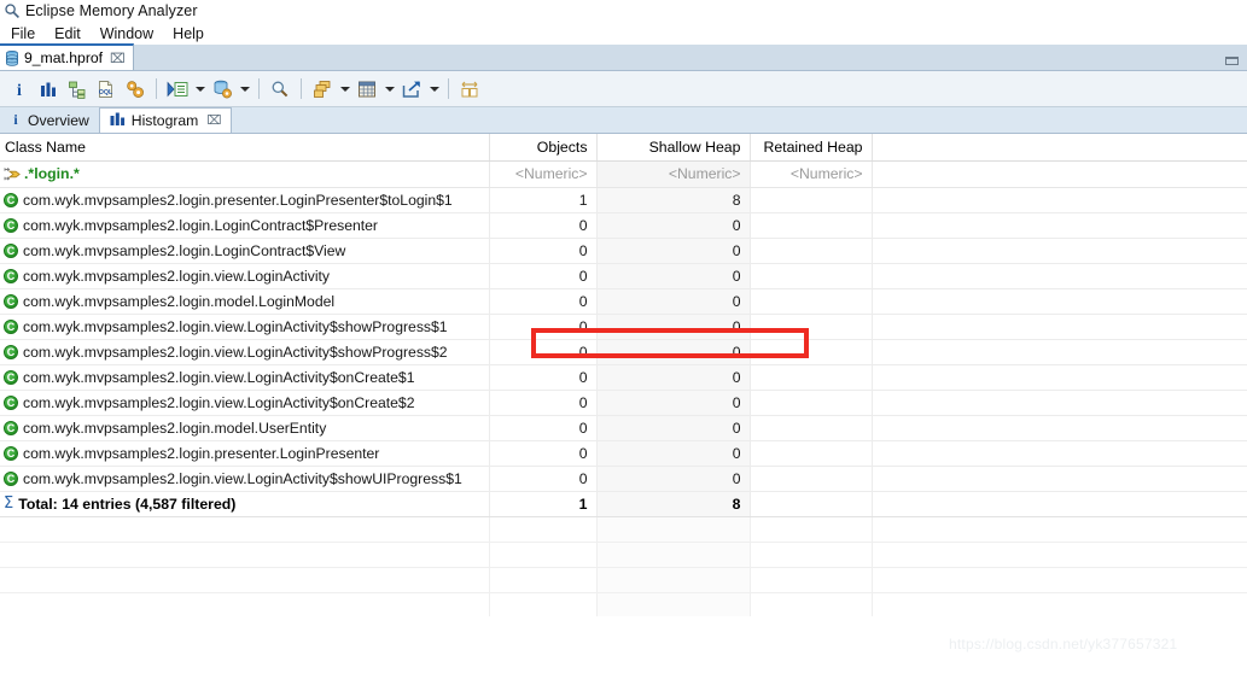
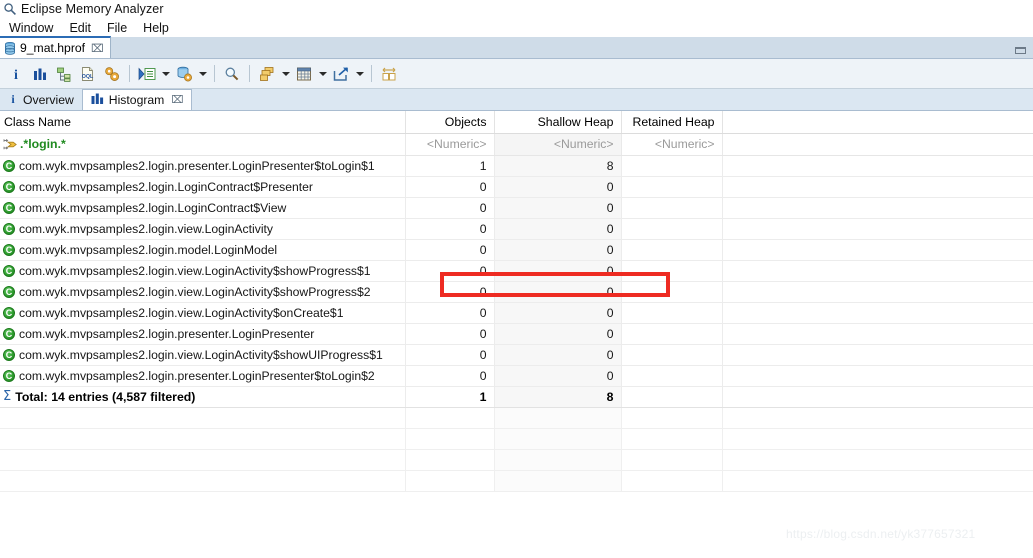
  Eclipse Memory Analyzer
- File
+ Window
  Edit
- Window
+ File
  Help
  9_mat.hprof
  ⌧
  i
  i
  Overview
  Histogram
  ⌧
  Class Name	Objects	Shallow Heap	Retained Heap
  .*login.*	<Numeric>	<Numeric>	<Numeric>
  com.wyk.mvpsamples2.login.presenter.LoginPresenter$toLogin$1	1	8
  com.wyk.mvpsamples2.login.LoginContract$Presenter	0	0
  com.wyk.mvpsamples2.login.LoginContract$View	0	0
  com.wyk.mvpsamples2.login.view.LoginActivity	0	0
  com.wyk.mvpsamples2.login.model.LoginModel	0	0
  com.wyk.mvpsamples2.login.view.LoginActivity$showProgress$1	0	0
  com.wyk.mvpsamples2.login.view.LoginActivity$showProgress$2	0	0
  com.wyk.mvpsamples2.login.view.LoginActivity$onCreate$1	0	0
- com.wyk.mvpsamples2.login.view.LoginActivity$onCreate$2	0	0
- com.wyk.mvpsamples2.login.model.UserEntity	0	0
  com.wyk.mvpsamples2.login.presenter.LoginPresenter	0	0
  com.wyk.mvpsamples2.login.view.LoginActivity$showUIProgress$1	0	0
+ com.wyk.mvpsamples2.login.presenter.LoginPresenter$toLogin$2	0	0
  Σ Total: 14 entries (4,587 filtered)	1	8
